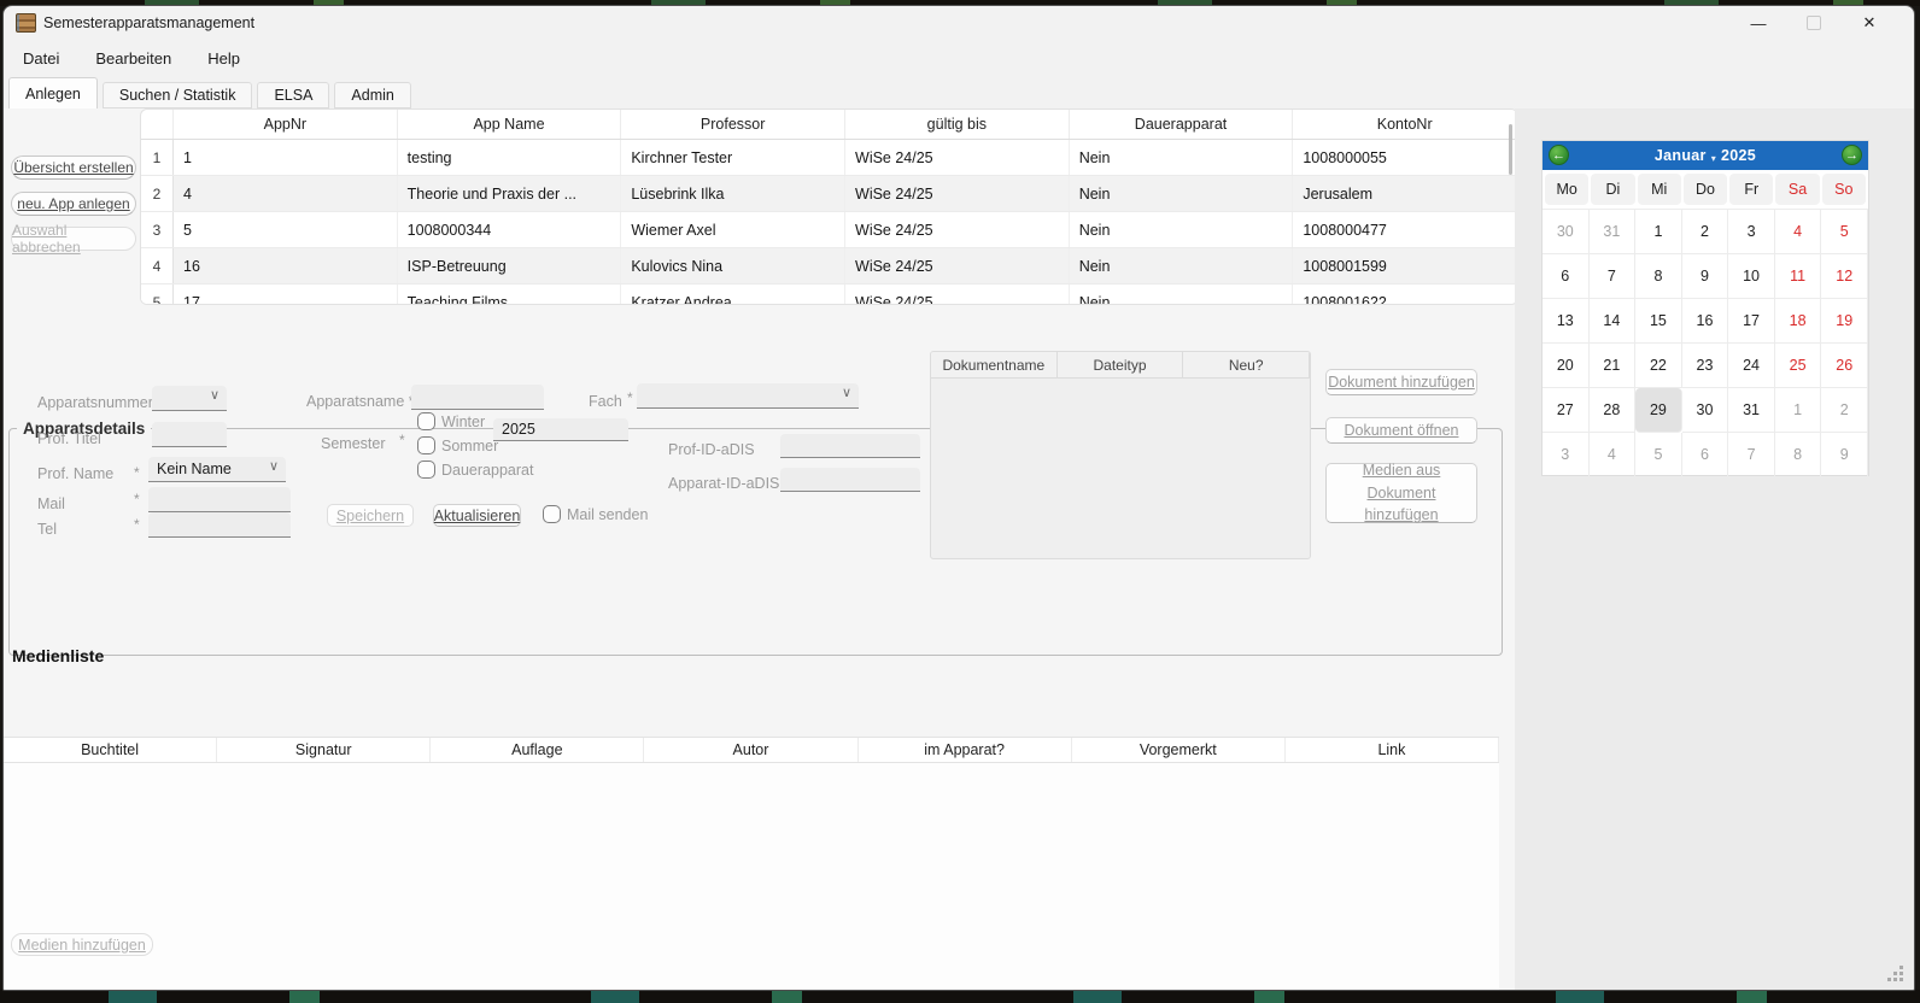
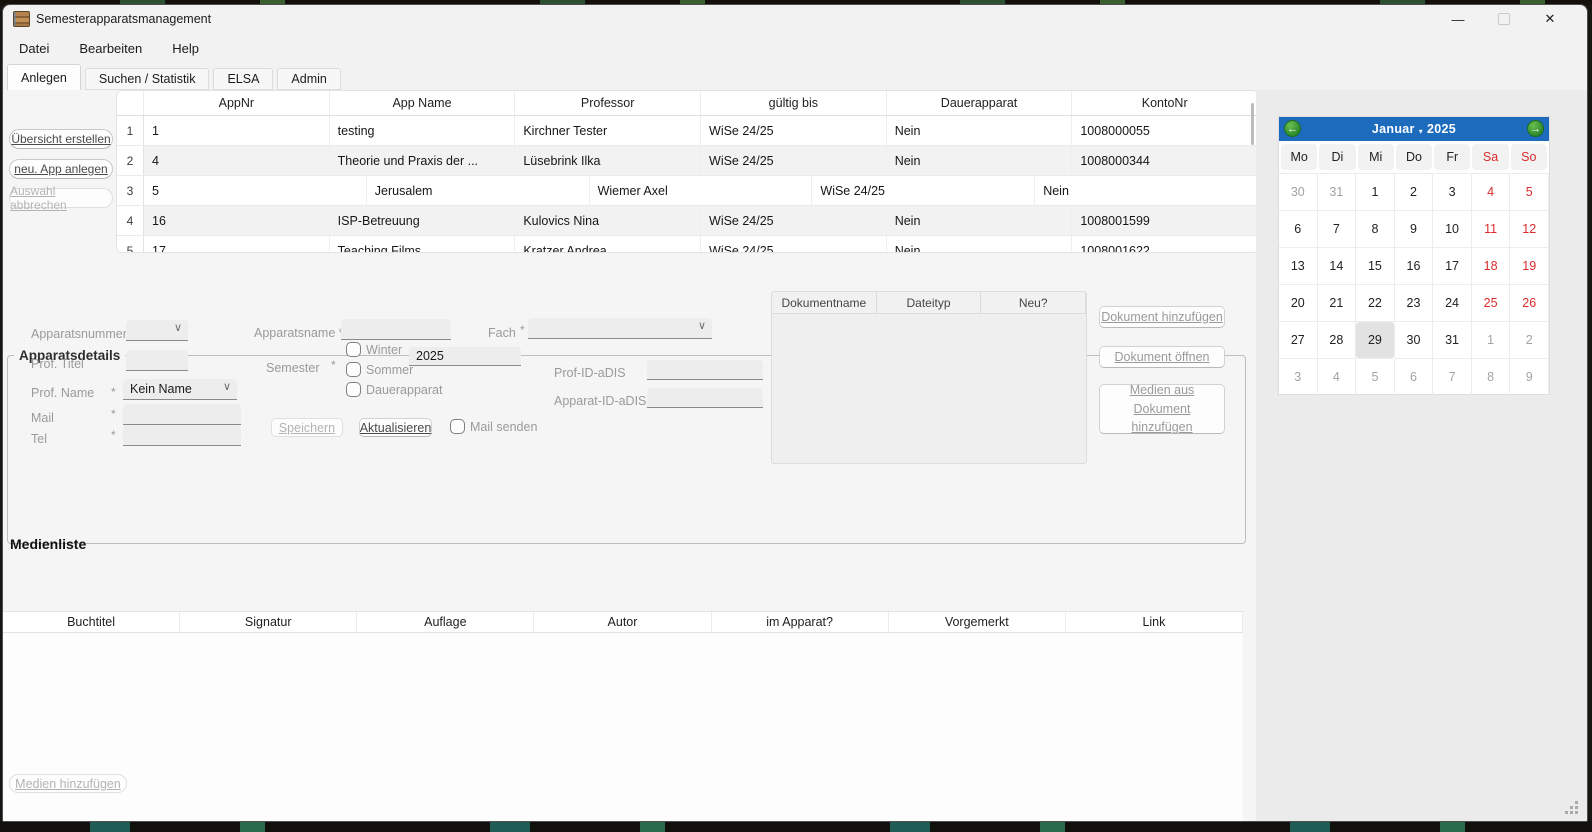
  Semesterapparatsmanagement
  —
  ✕
  Datei
  Bearbeiten
  Help
  Anlegen
  Suchen / Statistik
  ELSA
  Admin
  Übersicht erstellen
  neu. App anlegen
  Auswahl abbrechen
  AppNr
  App Name
  Professor
  gültig bis
  Dauerapparat
  KontoNr
  1
  1
  testing
  Kirchner Tester
  WiSe 24/25
  Nein
  1008000055
  2
  4
  Theorie und Praxis der ...
  Lüsebrink Ilka
  WiSe 24/25
  Nein
- Jerusalem
+ 1008000344
  3
  5
- 1008000344
+ Jerusalem
  Wiemer Axel
  WiSe 24/25
  Nein
- 1008000477
  4
  16
  ISP-Betreuung
  Kulovics Nina
  WiSe 24/25
  Nein
  1008001599
  5
  17
  Teaching Films
  Kratzer Andrea
  WiSe 24/25
  Nein
  1008001622
  Apparatsdetails
  Apparatsnummer
  ∨
  Prof. Titel
  Prof. Name
  *
  Kein Name
  ∨
  Mail
  *
  Tel
  *
  Apparatsname
  Fach
  *
  ∨
  Semester
  *
  Winter
  Sommer
  Dauerapparat
  2025
  Prof-ID-aDIS
  Apparat-ID-aDIS
  Speichern
  Aktualisieren
  Mail senden
  Dokumentname
  Dateityp
  Neu?
  Dokument hinzufügen
  Dokument öffnen
  Medien aus Dokument hinzufügen
  Medienliste
  Buchtitel
  Signatur
  Auflage
  Autor
  im Apparat?
  Vorgemerkt
  Link
  Medien hinzufügen
  ←
  Januar
  ▾
  2025
  →
  Mo
  Di
  Mi
  Do
  Fr
  Sa
  So
  30
  31
  1
  2
  3
  4
  5
  6
  7
  8
  9
  10
  11
  12
  13
  14
  15
  16
  17
  18
  19
  20
  21
  22
  23
  24
  25
  26
  27
  28
  29
  30
  31
  1
  2
  3
  4
  5
  6
  7
  8
  9
